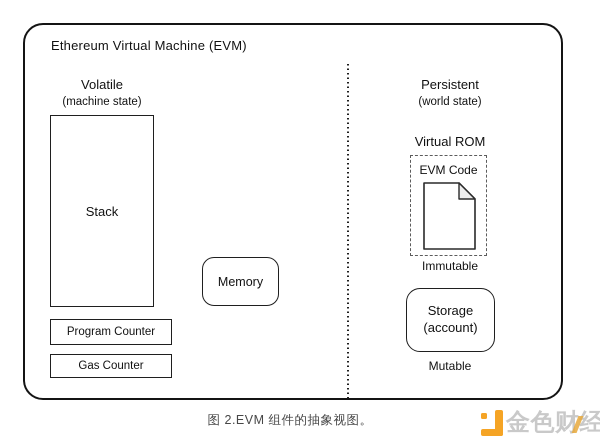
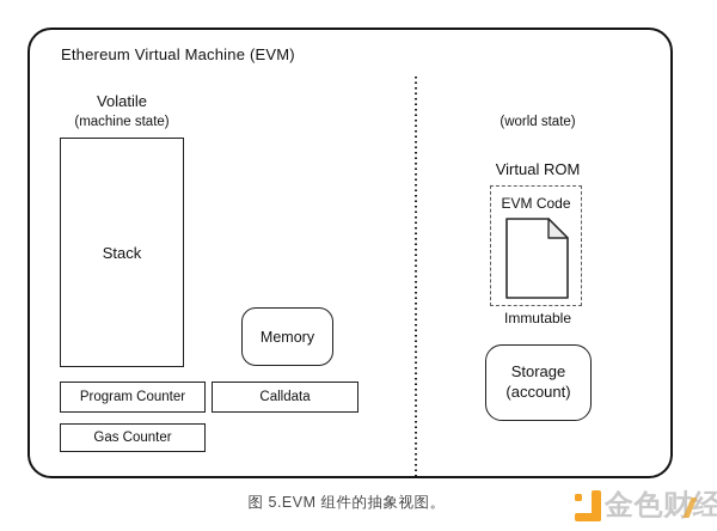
  Ethereum Virtual Machine (EVM)
  Volatile
  (machine state)
  Stack
  Memory
  Program Counter
+ Calldata
  Gas Counter
- Persistent
  (world state)
  Virtual ROM
  EVM Code
  Immutable
  Storage
  (account)
- Mutable
- 图 2.EVM 组件的抽象视图。
+ 图 5.EVM 组件的抽象视图。
  金色财经
